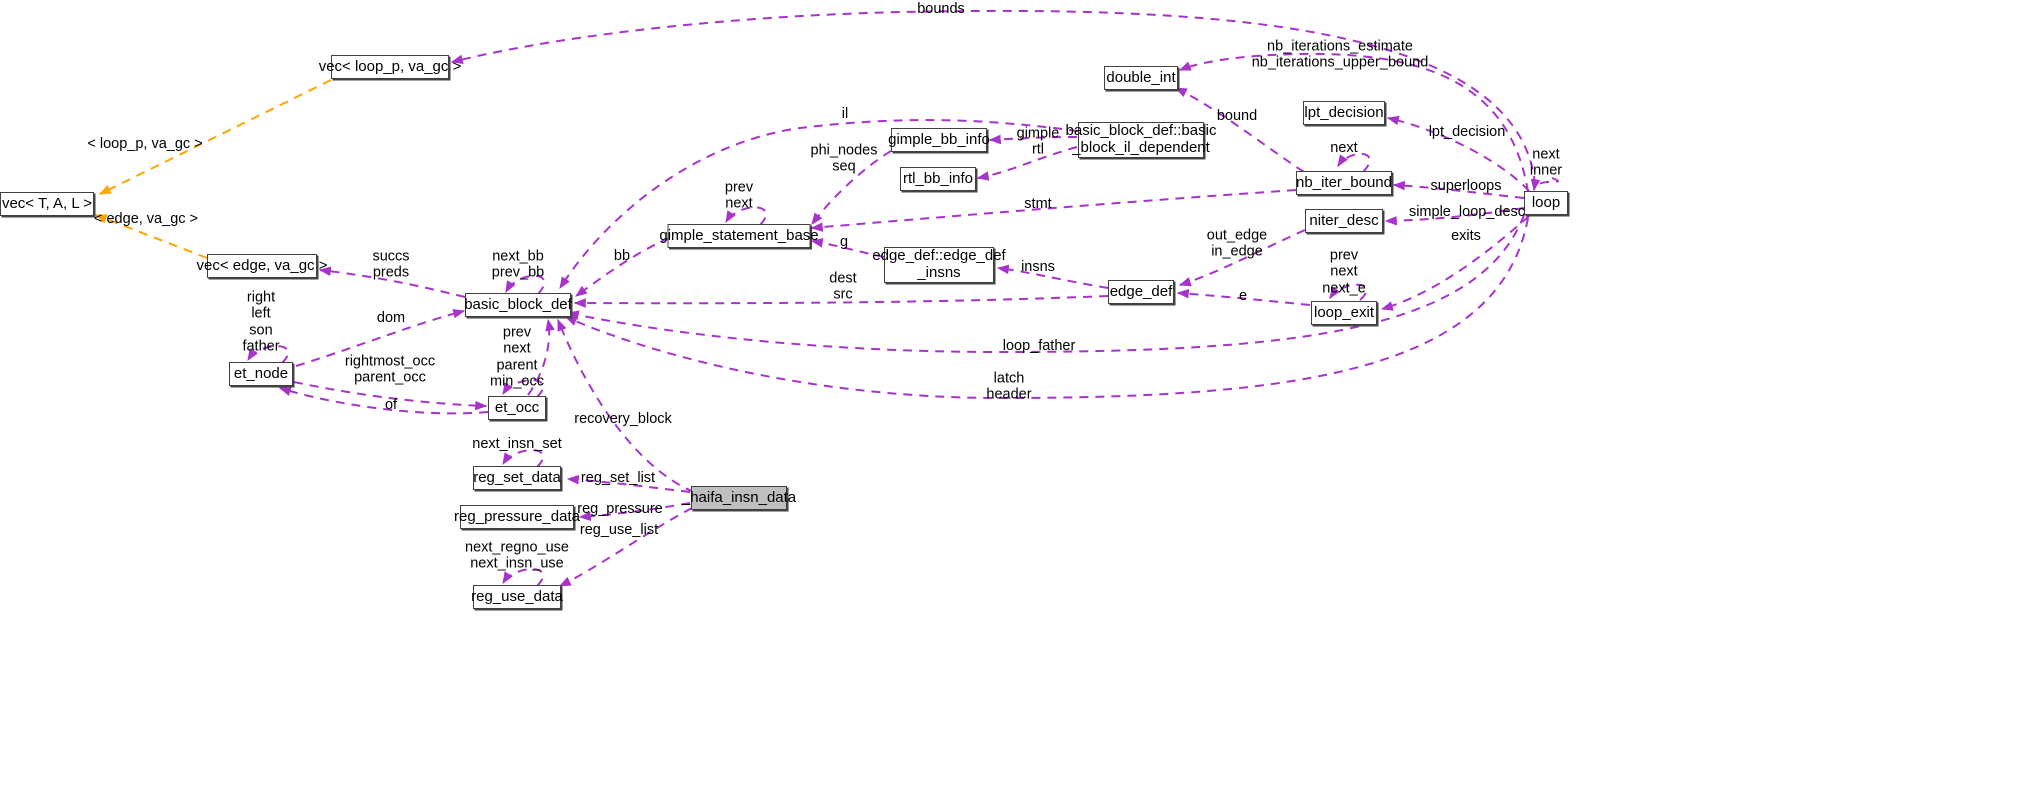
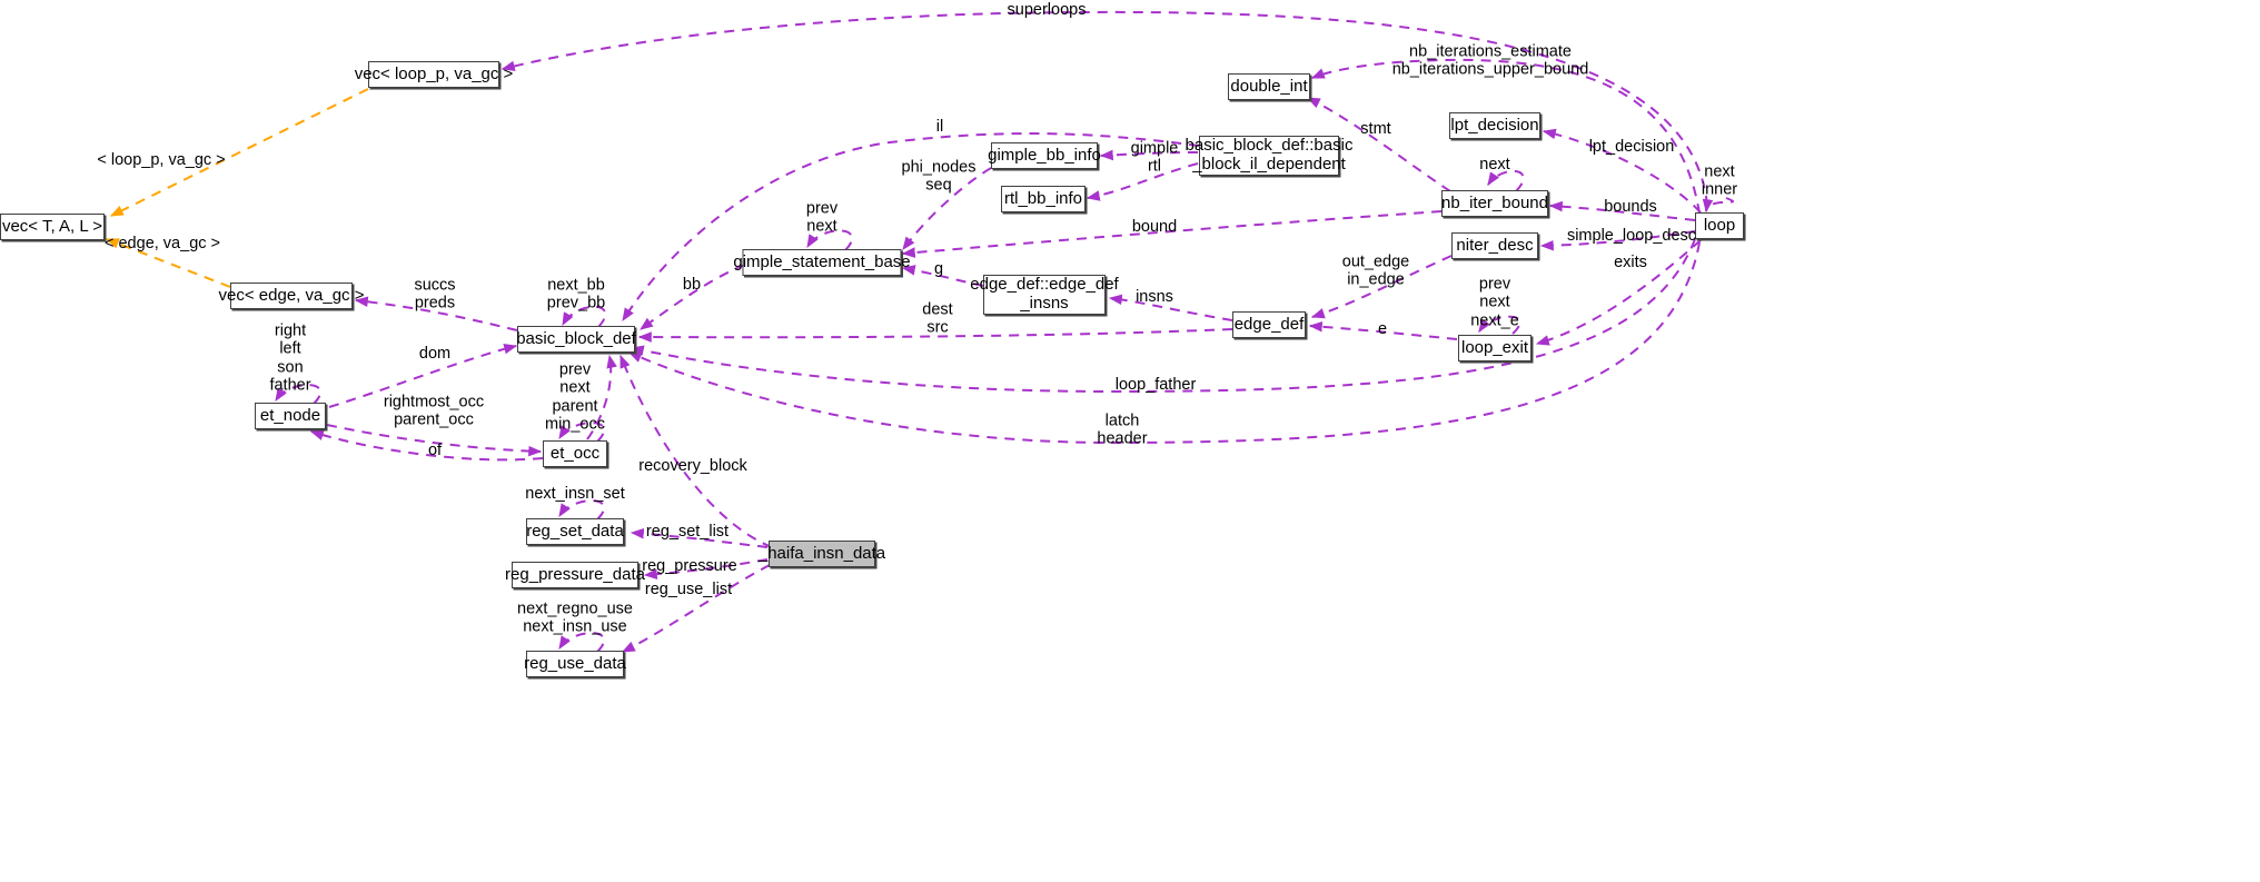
  vec< T, A, L >
  vec< loop_p, va_gc >
  vec< edge, va_gc >
  et_node
  et_occ
  basic_block_def
  gimple_statement_base
  gimple_bb_info
  rtl_bb_info
  basic_block_def::basic
  _block_il_dependent
  double_int
  edge_def::edge_def
  _insns
  edge_def
  lpt_decision
  nb_iter_bound
  niter_desc
  loop_exit
  loop
  reg_set_data
  reg_pressure_data
  reg_use_data
  _haifa_insn_data
- bounds
+ superloops
  nb_iterations_estimate
  nb_iterations_upper_bound
  < loop_p, va_gc >
  < edge, va_gc >
  il
  gimple
  rtl
- bound
+ stmt
  lpt_decision
  next
  next
  inner
- superloops
+ bounds
  simple_loop_desc
  exits
  phi_nodes
  seq
  prev
  next
- stmt
+ bound
  succs
  preds
  next_bb
  prev_bb
  bb
  g
  out_edge
  in_edge
  insns
  dest
  src
  e
  prev
  next
  next_e
  right
  left
  son
  father
  dom
  loop_father
  rightmost_occ
  parent_occ
  prev
  next
  parent
  min_occ
  latch
  header
  of
  recovery_block
  next_insn_set
  reg_set_list
  reg_pressure
  reg_use_list
  next_regno_use
  next_insn_use
